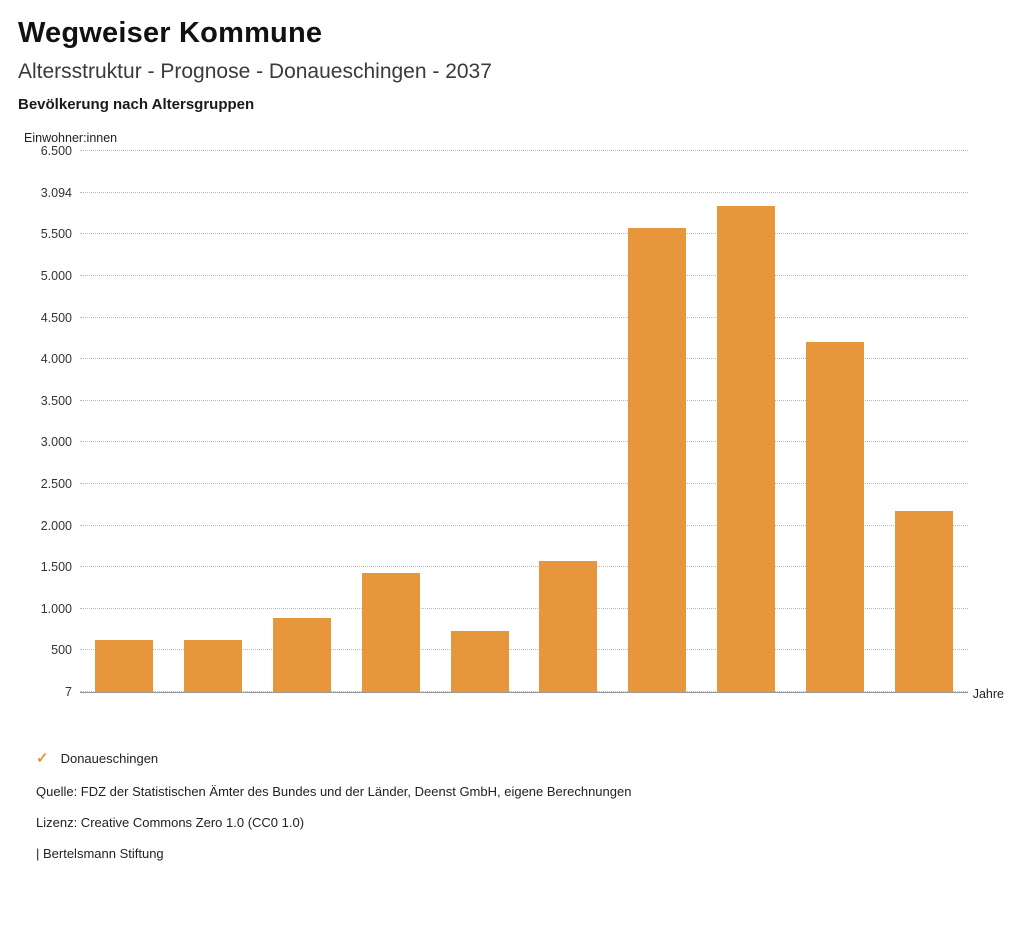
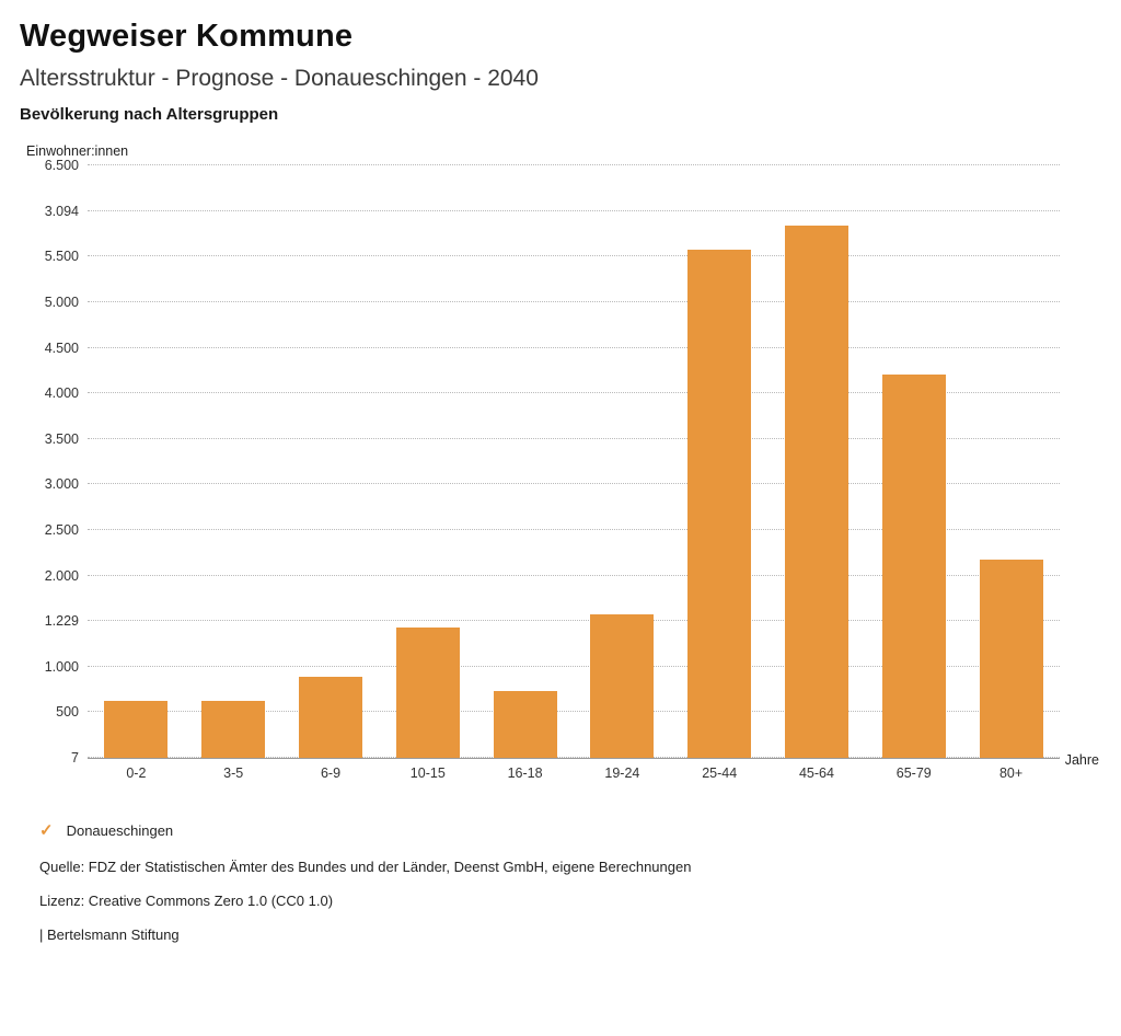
  Wegweiser Kommune
- Altersstruktur - Prognose - Donaueschingen - 2037
+ Altersstruktur - Prognose - Donaueschingen - 2040
  Bevölkerung nach Altersgruppen
  Einwohner:innen
  6.500
  3.094
  5.500
  5.000
  4.500
  4.000
  3.500
  3.000
  2.500
  2.000
- 1.500
+ 1.229
  1.000
  500
  7
+ 0-2
+ 3-5
+ 6-9
+ 10-15
+ 16-18
+ 19-24
+ 25-44
+ 45-64
+ 65-79
+ 80+
  Jahre
  ✓
  Donaueschingen
  Quelle: FDZ der Statistischen Ämter des Bundes und der Länder, Deenst GmbH, eigene Berechnungen
  Lizenz: Creative Commons Zero 1.0 (CC0 1.0)
  | Bertelsmann Stiftung
